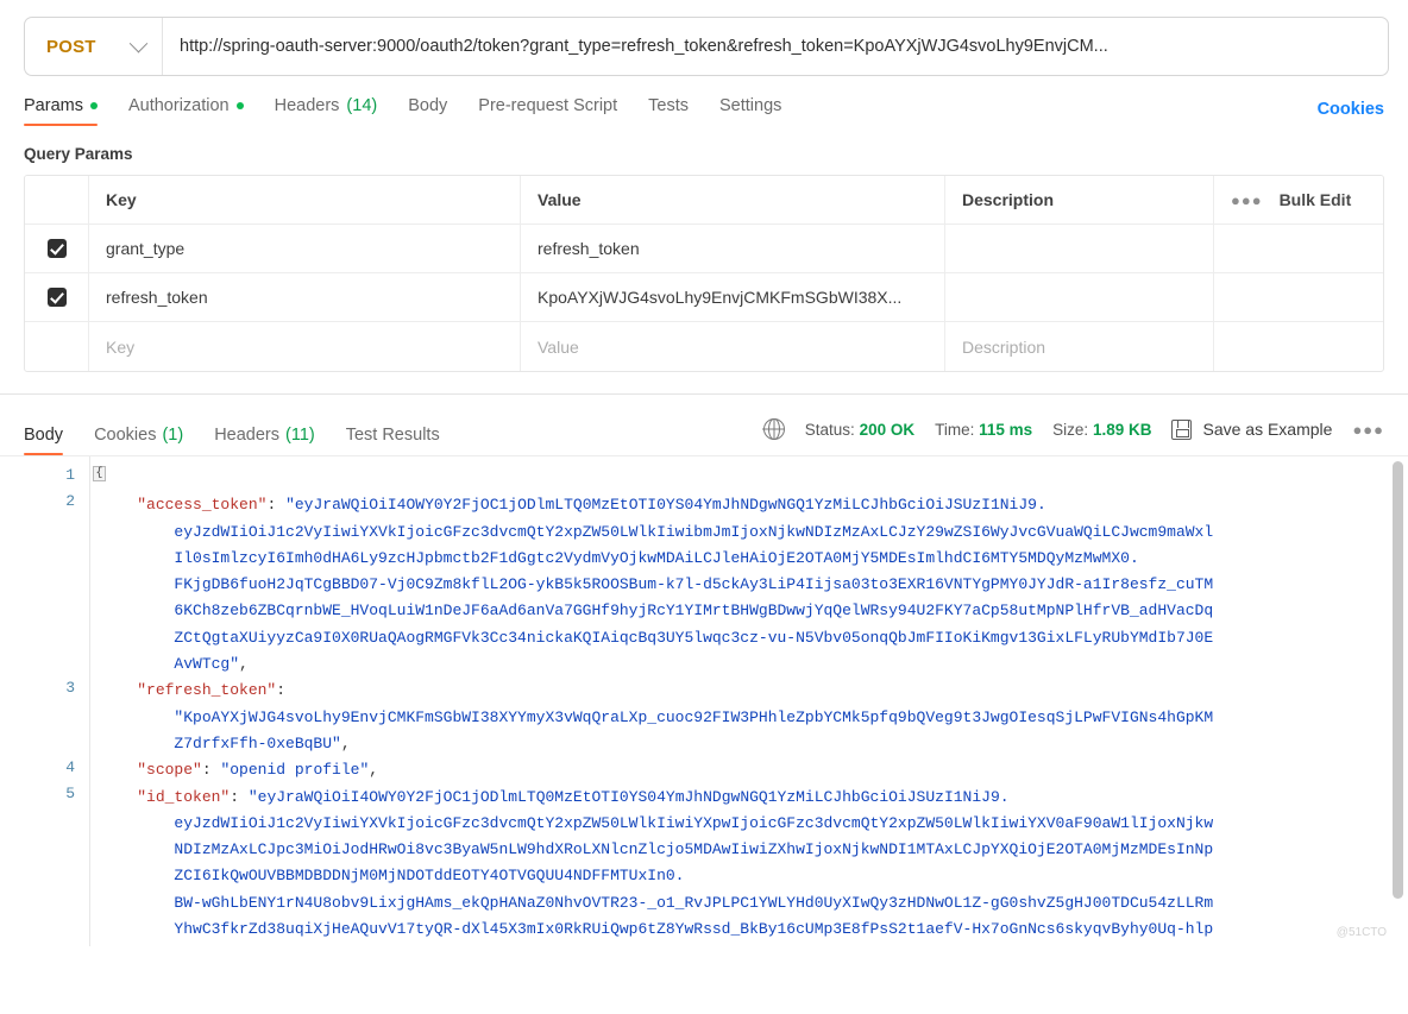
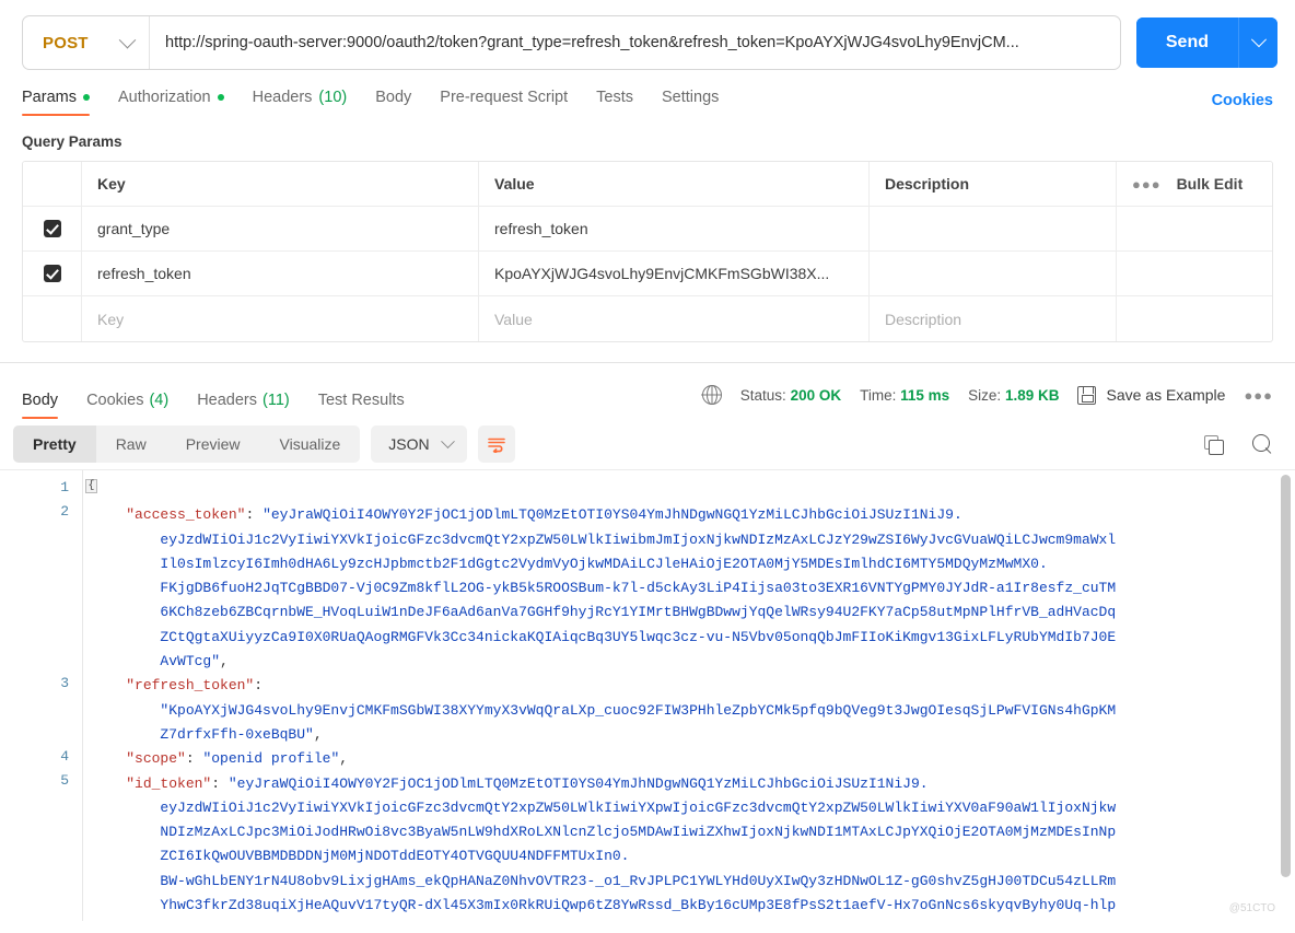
  POST
  http://spring-oauth-server:9000/oauth2/token?grant_type=refresh_token&refresh_token=KpoAYXjWJG4svoLhy9EnvjCM...
+ Send
  Params
  Authorization
  Headers
- (14)
+ (10)
  Body
  Pre-request Script
  Tests
  Settings
  Cookies
  Query Params
  Key
  Value
  Description
  ●●●
  Bulk Edit
  grant_type
  refresh_token
  refresh_token
  KpoAYXjWJG4svoLhy9EnvjCMKFmSGbWI38X...
  Key
  Value
  Description
  Body
  Cookies
- (1)
+ (4)
  Headers
  (11)
  Test Results
  Status: 200 OK
  Time: 115 ms
  Size: 1.89 KB
  Save as Example
  ●●●
+ Pretty
+ Raw
+ Preview
+ Visualize
+ JSON
  1
  2
  3
  4
  5
  {
  "access_token": "eyJraWQiOiI4OWY0Y2FjOC1jODlmLTQ0MzEtOTI0YS04YmJhNDgwNGQ1YzMiLCJhbGciOiJSUzI1NiJ9. eyJzdWIiOiJ1c2VyIiwiYXVkIjoicGFzc3dvcmQtY2xpZW50LWlkIiwibmJmIjoxNjkwNDIzMzAxLCJzY29wZSI6WyJvcGVuaWQiLCJwcm9maWxl Il0sImlzcyI6Imh0dHA6Ly9zcHJpbmctb2F1dGgtc2VydmVyOjkwMDAiLCJleHAiOjE2OTA0MjY5MDEsImlhdCI6MTY5MDQyMzMwMX0. FKjgDB6fuoH2JqTCgBBD07-Vj0C9Zm8kflL2OG-ykB5k5ROOSBum-k7l-d5ckAy3LiP4Iijsa03to3EXR16VNTYgPMY0JYJdR-a1Ir8esfz_cuTM 6KCh8zeb6ZBCqrnbWE_HVoqLuiW1nDeJF6aAd6anVa7GGHf9hyjRcY1YIMrtBHWgBDwwjYqQelWRsy94U2FKY7aCp58utMpNPlHfrVB_adHVacDq ZCtQgtaXUiyyzCa9I0X0RUaQAogRMGFVk3Cc34nickaKQIAiqcBq3UY5lwqc3cz-vu-N5Vbv05onqQbJmFIIoKiKmgv13GixLFLyRUbYMdIb7J0E AvWTcg", "refresh_token": "KpoAYXjWJG4svoLhy9EnvjCMKFmSGbWI38XYYmyX3vWqQraLXp_cuoc92FIW3PHhleZpbYCMk5pfq9bQVeg9t3JwgOIesqSjLPwFVIGNs4hGpKM Z7drfxFfh-0xeBqBU", "scope": "openid profile", "id_token": "eyJraWQiOiI4OWY0Y2FjOC1jODlmLTQ0MzEtOTI0YS04YmJhNDgwNGQ1YzMiLCJhbGciOiJSUzI1NiJ9. eyJzdWIiOiJ1c2VyIiwiYXVkIjoicGFzc3dvcmQtY2xpZW50LWlkIiwiYXpwIjoicGFzc3dvcmQtY2xpZW50LWlkIiwiYXV0aF90aW1lIjoxNjkw NDIzMzAxLCJpc3MiOiJodHRwOi8vc3ByaW5nLW9hdXRoLXNlcnZlcjo5MDAwIiwiZXhwIjoxNjkwNDI1MTAxLCJpYXQiOjE2OTA0MjMzMDEsInNp ZCI6IkQwOUVBBMDBDDNjM0MjNDOTddEOTY4OTVGQUU4NDFFMTUxIn0. BW-wGhLbENY1rN4U8obv9LixjgHAms_ekQpHANaZ0NhvOVTR23-_o1_RvJPLPC1YWLYHd0UyXIwQy3zHDNwOL1Z-gG0shvZ5gHJ00TDCu54zLLRm YhwC3fkrZd38uqiXjHeAQuvV17tyQR-dXl45X3mIx0RkRUiQwp6tZ8YwRssd_BkBy16cUMp3E8fPsS2t1aefV-Hx7oGnNcs6skyqvByhy0Uq-hlp
  @51CTO
